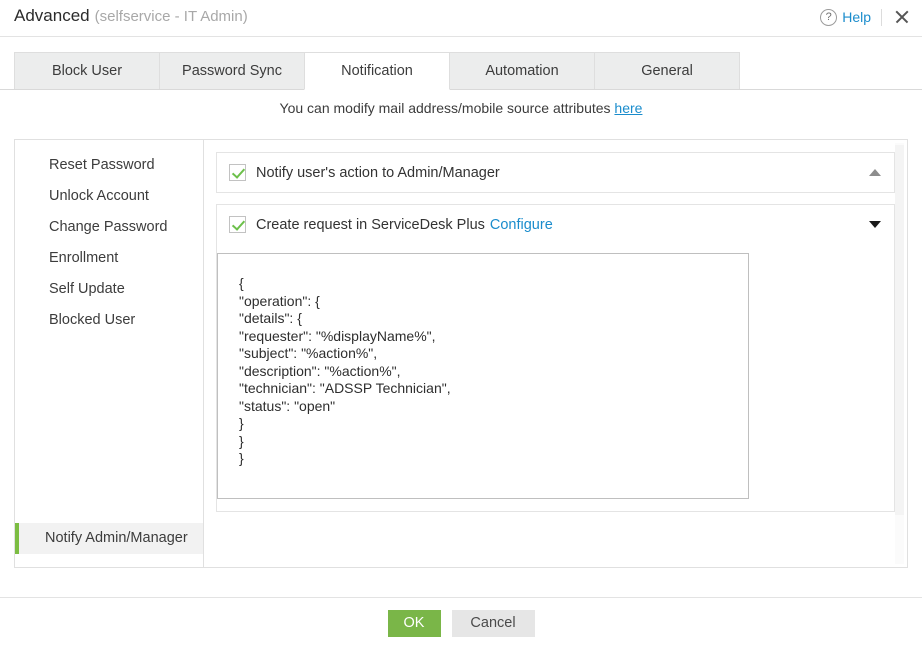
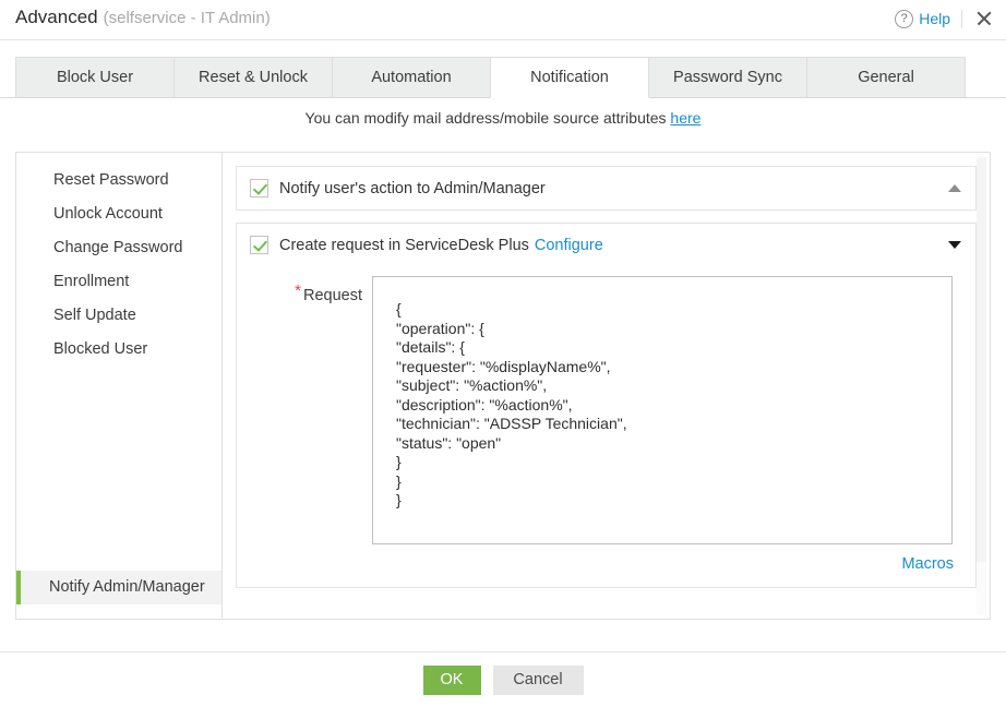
  Advanced (selfservice - IT Admin)
  ?
  Help
  Block User
+ Reset & Unlock
- Password Sync
+ Automation
  Notification
- Automation
+ Password Sync
  General
  You can modify mail address/mobile source attributes here
  Reset Password
  Unlock Account
  Change Password
  Enrollment
  Self Update
  Blocked User
  Notify Admin/Manager
  Notify user's action to Admin/Manager
  Create request in ServiceDesk Plus
  Configure
+ * Request
  {
  "operation": {
  "details": {
  "requester": "%displayName%",
  "subject": "%action%",
  "description": "%action%",
  "technician": "ADSSP Technician",
  "status": "open"
  }
  }
  }
+ Macros
  OK
  Cancel
